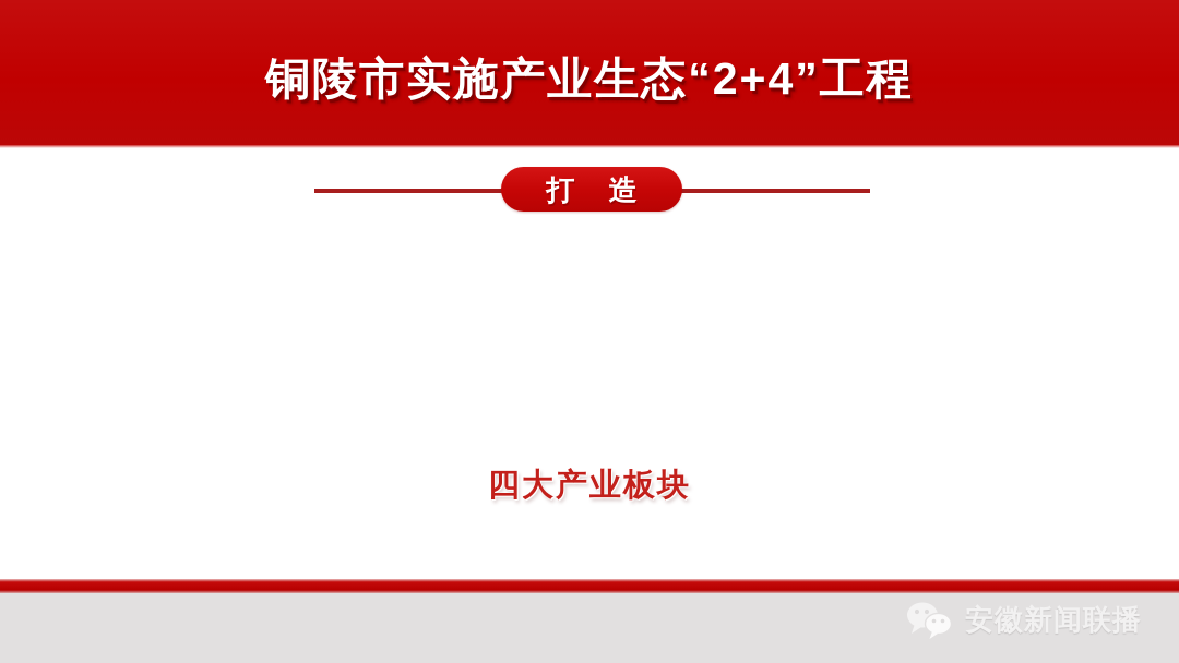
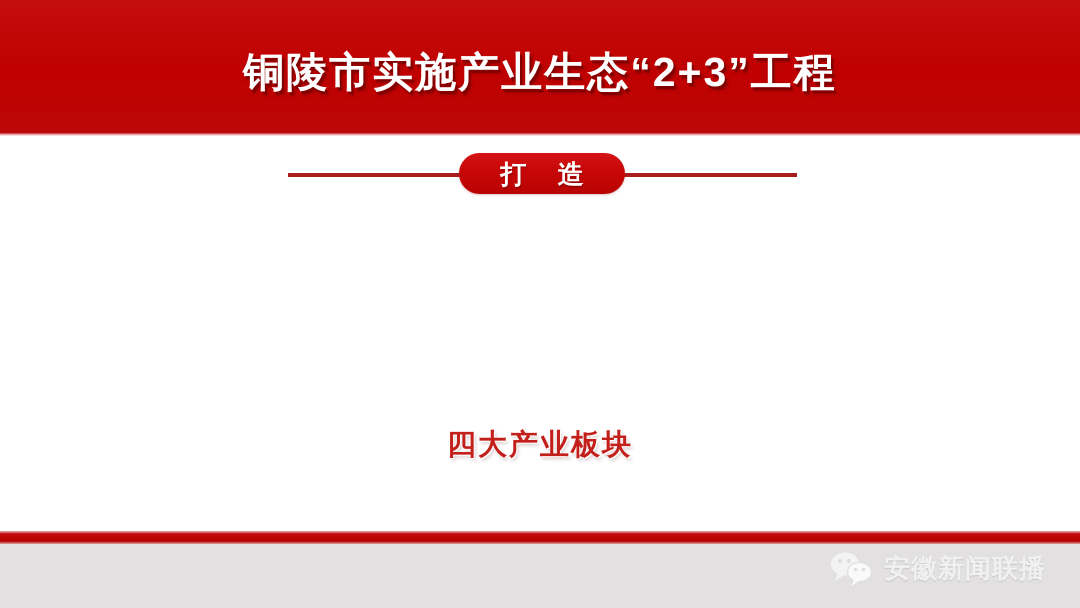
- 铜陵市实施产业生态“2+4”工程
+ 铜陵市实施产业生态“2+3”工程
  打 造
  四大产业板块
  安徽新闻联播
